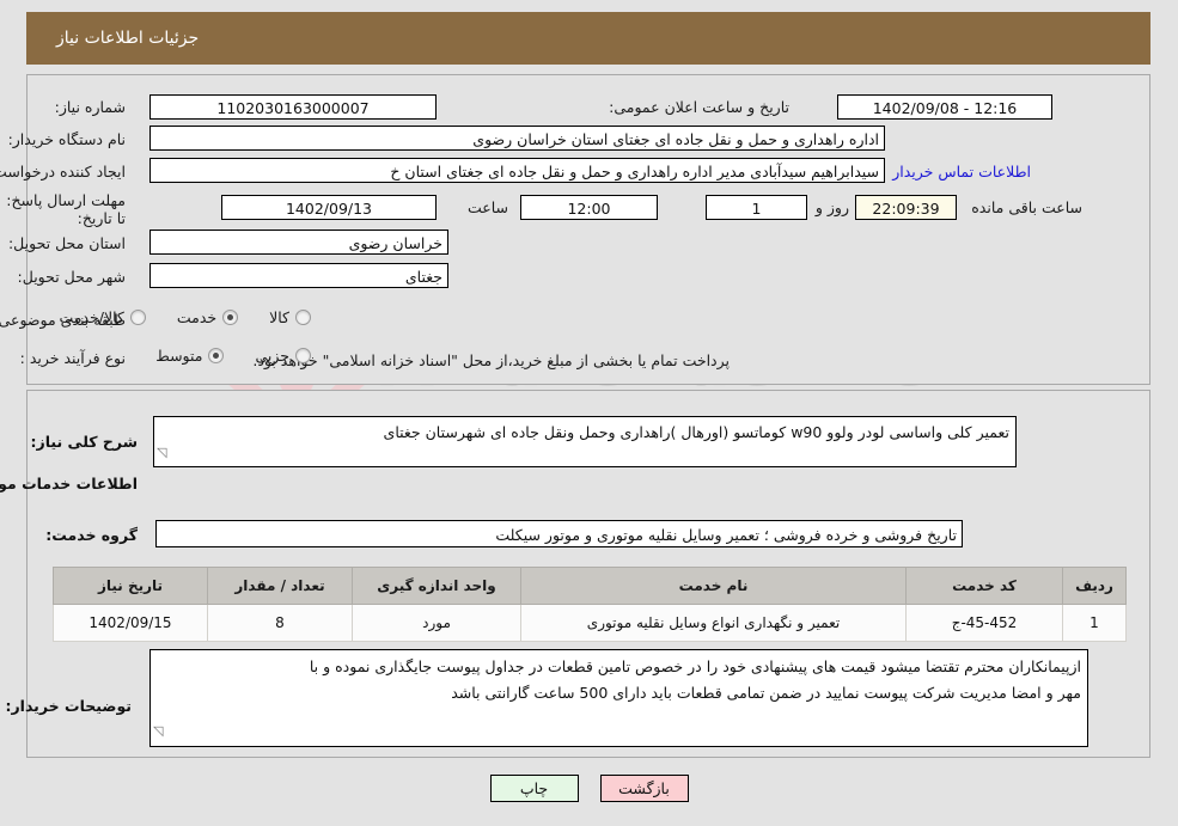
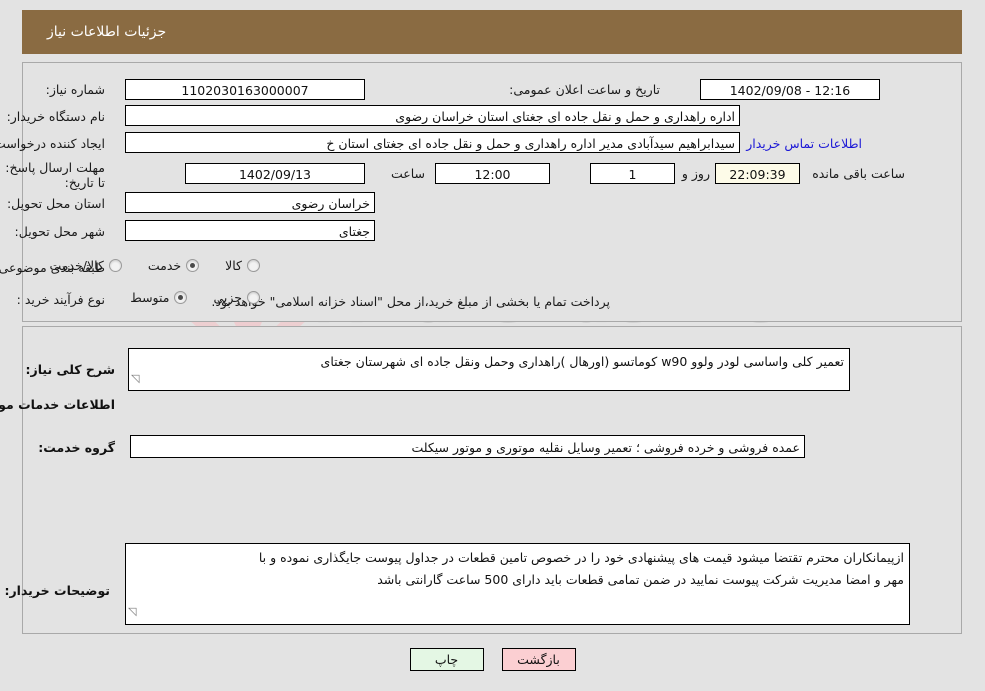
  جزئیات اطلاعات نیاز
  شماره نیاز:
  1102030163000007
  تاریخ و ساعت اعلان عمومی:
  1402/09/08 - 12:16
  نام دستگاه خریدار:
  اداره راهداری و حمل و نقل جاده ای جغتای استان خراسان رضوی
  ایجاد کننده درخواست
  سیدابراهیم سیدآبادی مدیر اداره راهداری و حمل و نقل جاده ای جغتای استان خ
  اطلاعات تماس خریدار
  مهلت ارسال پاسخ: تا تاریخ:
  1402/09/13
  ساعت
  12:00
  1
  روز و
  22:09:39
  ساعت باقی مانده
  استان محل تحویل:
  خراسان رضوی
  شهر محل تحویل:
  جغتای
  طبقه بندی موضوعی
  کالا
  خدمت
  کالا/خدمت
  نوع فرآیند خرید :
  جزیی
  متوسط
  پرداخت تمام یا بخشی از مبلغ خرید،از محل "اسناد خزانه اسلامی" خهد بود.
  شرح کلی نیاز:
  تعمیر کلی واساسی لودر ولوو w90 کوماتسو (اورهال )راهداری وحمل ونقل جاده ای شهرستان جغتای
  اطلاعات خدمات مو
  گروه خدمت:
- تاریخ فروشی و خرده فروشی ؛ تعمیر وسایل نقلیه موتوری و موتور سیکلت
+ عمده فروشی و خرده فروشی ؛ تعمیر وسایل نقلیه موتوری و موتور سیکلت
- ردیف	کد خدمت	نام خدمت	واحد اندازه گیری	تعداد / مقدار	تاریخ نیاز
- 1	ج-45-452	تعمیر و نگهداری انواع وسایل نقلیه موتوری	مورد	8	1402/09/15
  توضیحات خریدار:
  ازپیمانکاران محترم تقتضا میشود قیمت های پیشنهادی خود را در خصوص تامین قطعات در جداول پیوست جایگذاری نموده و با
  مهر و امضا مدیریت شرکت پیوست نمایید در ضمن تمامی قطعات باید دارای 500 ساعت گارانتی باشد
  بازگشت
  چاپ
